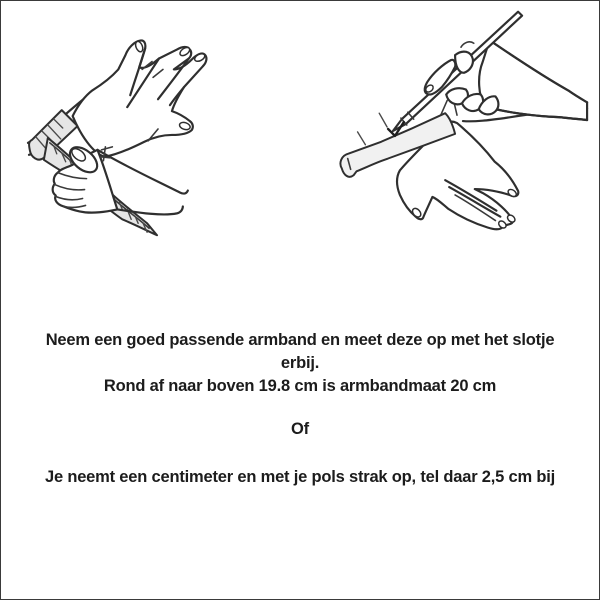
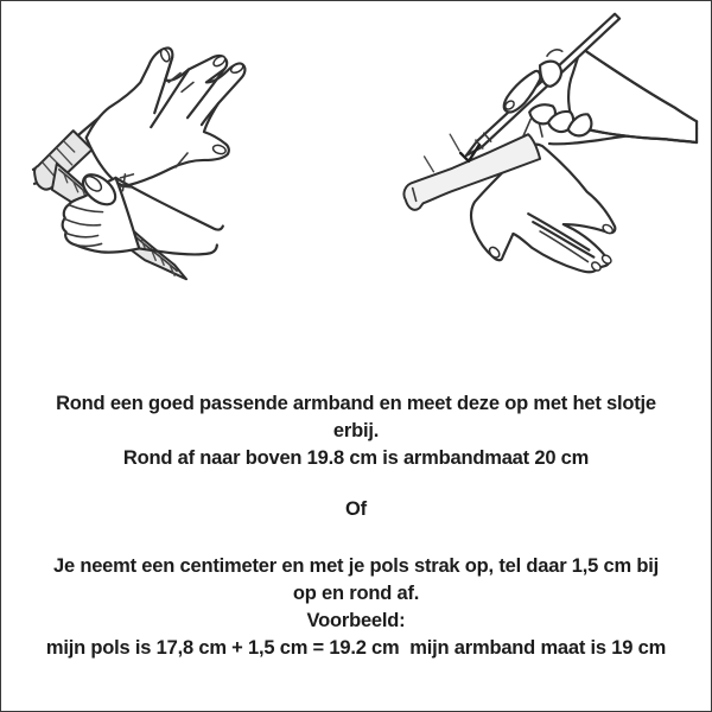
- Neem een goed passende armband en meet deze op met het slotje
+ Rond een goed passende armband en meet deze op met het slotje
  erbij.
  Rond af naar boven 19.8 cm is armbandmaat 20 cm
  Of
- Je neemt een centimeter en met je pols strak op, tel daar 2,5 cm bij
+ Je neemt een centimeter en met je pols strak op, tel daar 1,5 cm bij
+ op en rond af.
+ Voorbeeld:
+ mijn pols is 17,8 cm + 1,5 cm = 19.2 cm mijn armband maat is 19 cm
